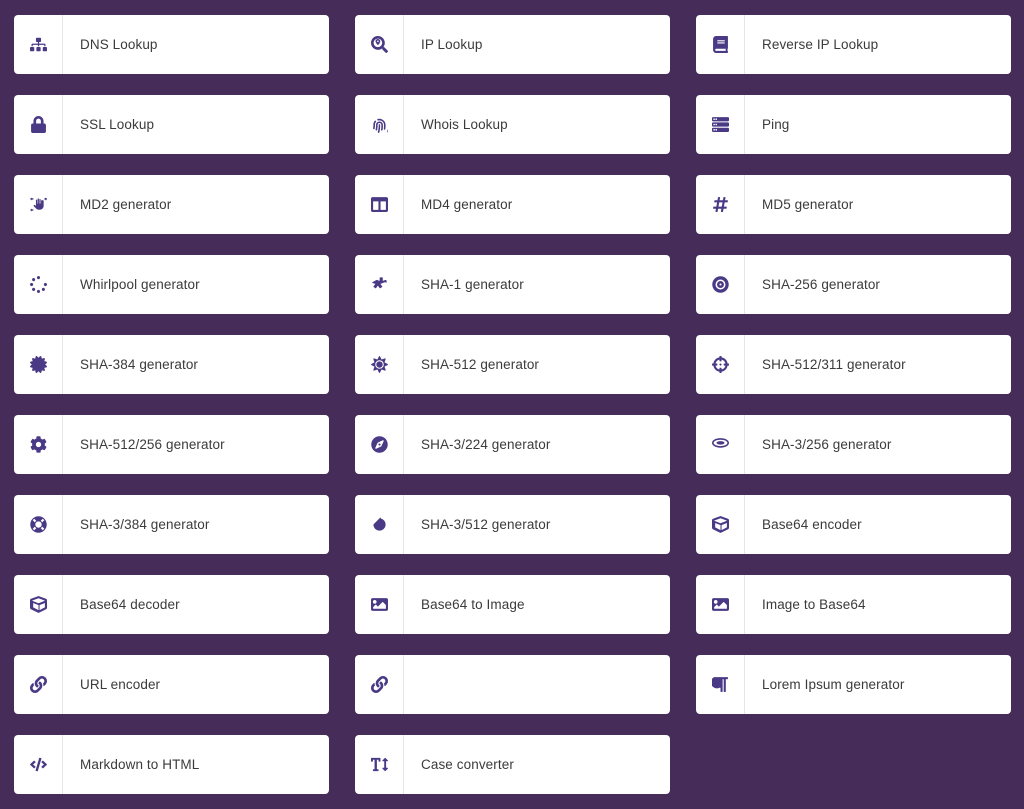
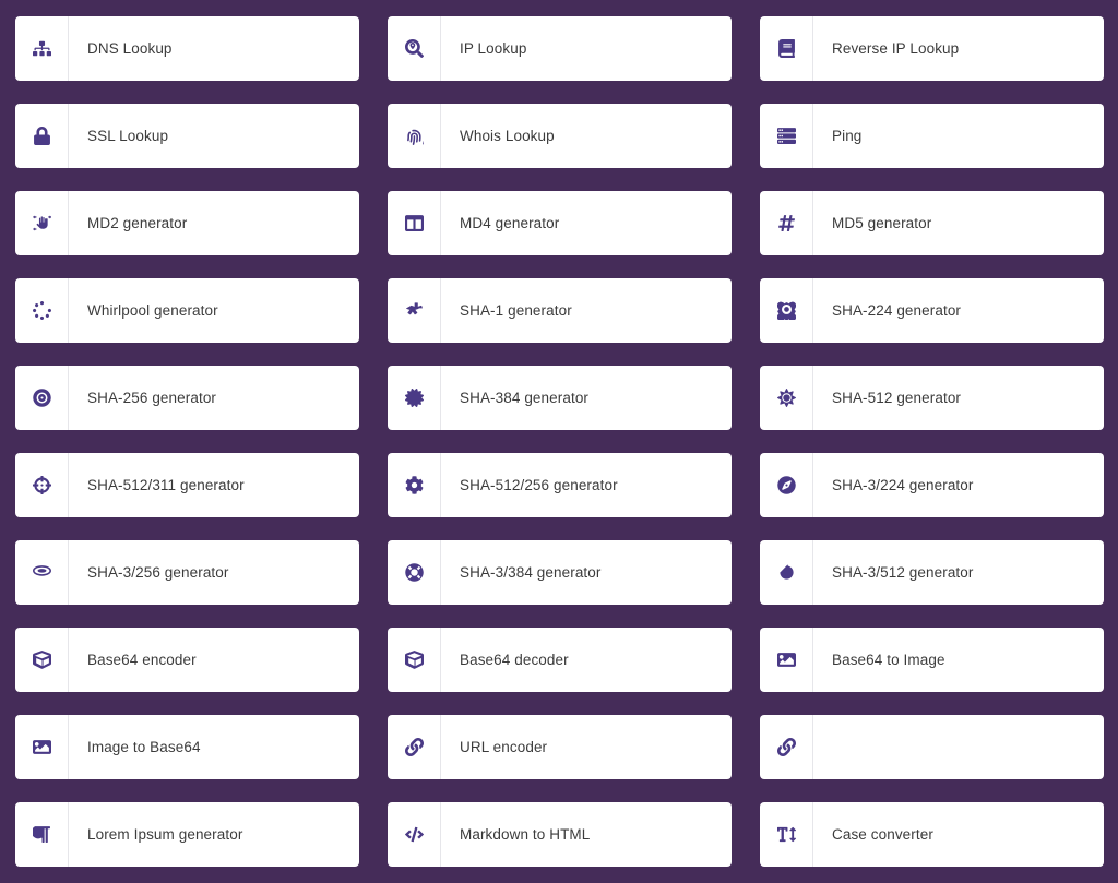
  DNS Lookup
  IP Lookup
  Reverse IP Lookup
  SSL Lookup
  Whois Lookup
  Ping
  MD2 generator
  MD4 generator
  MD5 generator
  Whirlpool generator
  SHA-1 generator
+ SHA-224 generator
  SHA-256 generator
  SHA-384 generator
  SHA-512 generator
  SHA-512/311 generator
  SHA-512/256 generator
  SHA-3/224 generator
  SHA-3/256 generator
  SHA-3/384 generator
  SHA-3/512 generator
  Base64 encoder
  Base64 decoder
  Base64 to Image
  Image to Base64
  URL encoder
  Lorem Ipsum generator
  Markdown to HTML
  Case converter
